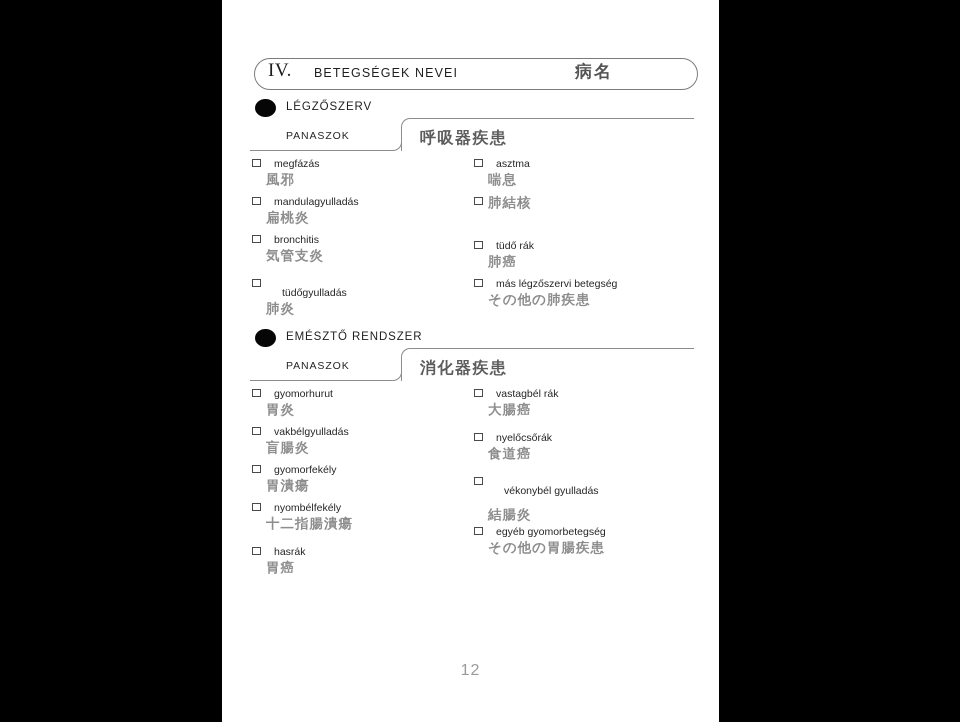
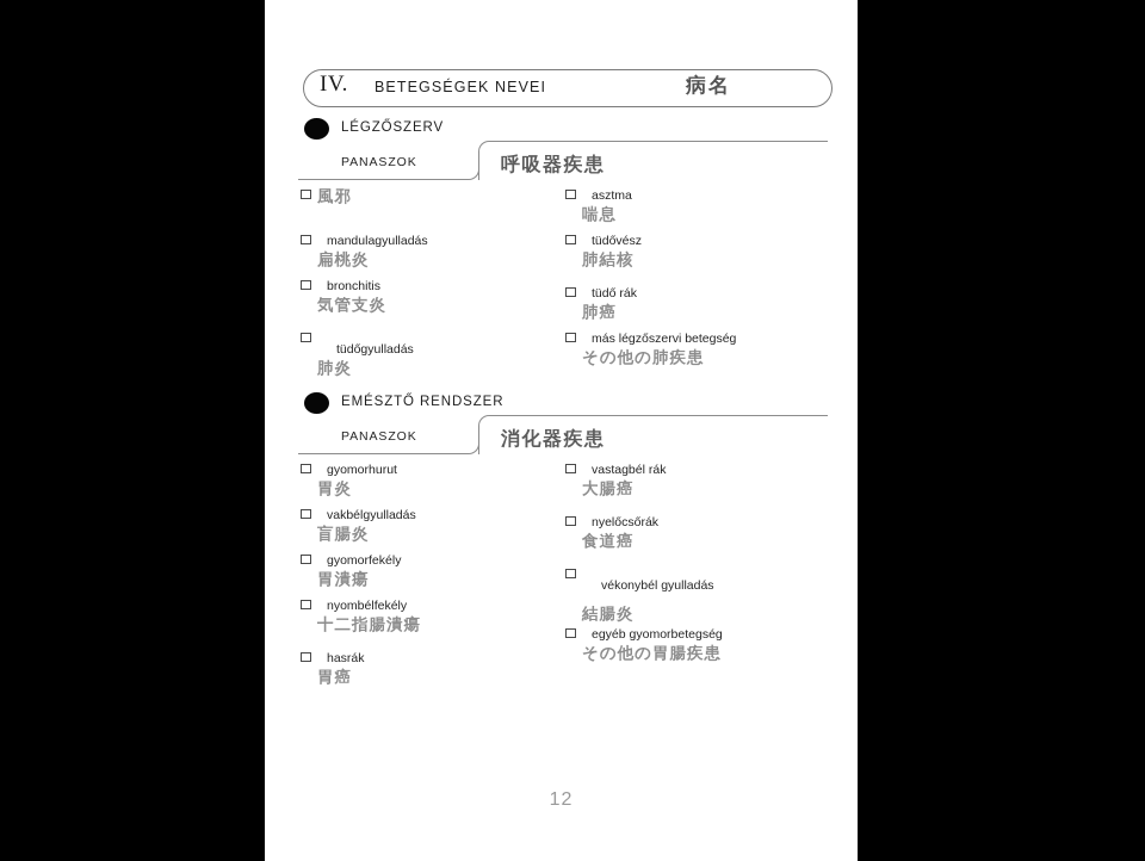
  IV.
  BETEGSÉGEK NEVEI
  病名
  LÉGZŐSZERV
  PANASZOK
  呼吸器疾患
- megfázás
  風邪
  mandulagyulladás
  扁桃炎
  bronchitis
  気管支炎
  tüdőgyulladás
  肺炎
  asztma
  喘息
+ tüdővész
  肺結核
  tüdő rák
  肺癌
  más légzőszervi betegség
  その他の肺疾患
  EMÉSZTŐ RENDSZER
  PANASZOK
  消化器疾患
  gyomorhurut
  胃炎
  vakbélgyulladás
  盲腸炎
  gyomorfekély
  胃潰瘍
  nyombélfekély
  十二指腸潰瘍
  hasrák
  胃癌
  vastagbél rák
  大腸癌
  nyelőcsőrák
  食道癌
  vékonybél gyulladás
  結腸炎
  egyéb gyomorbetegség
  その他の胃腸疾患
  12
